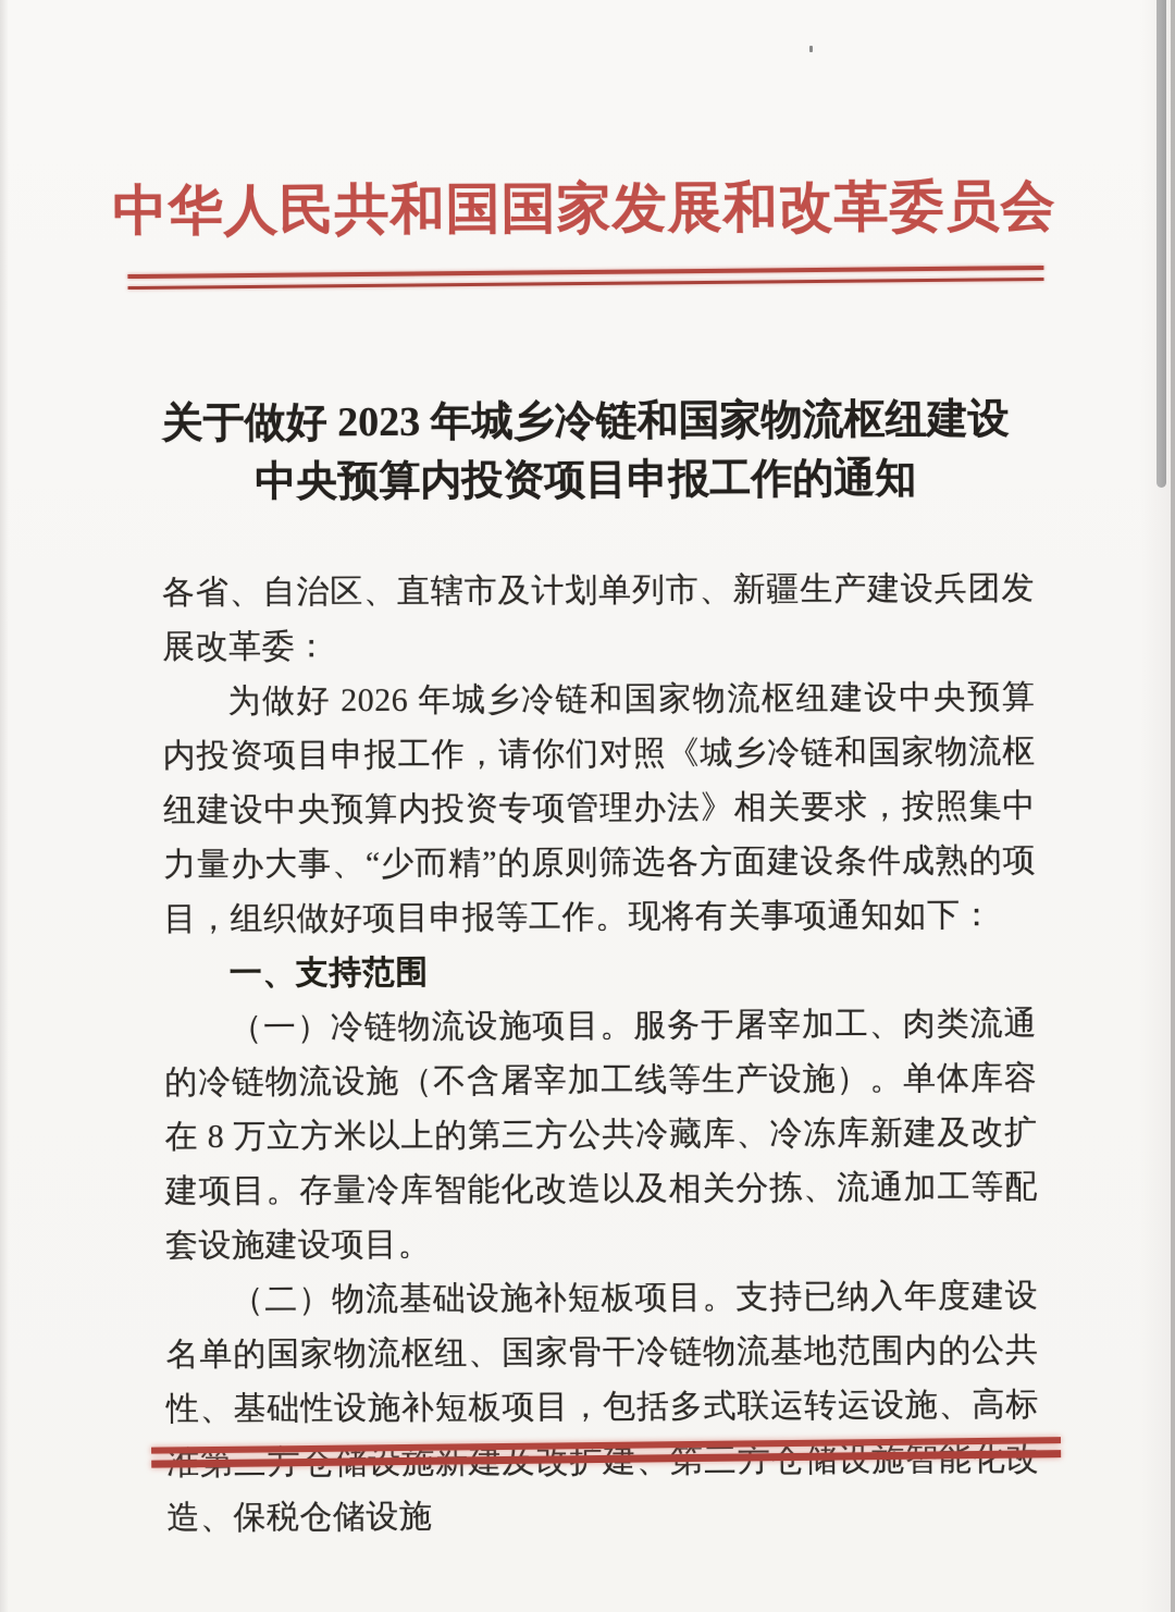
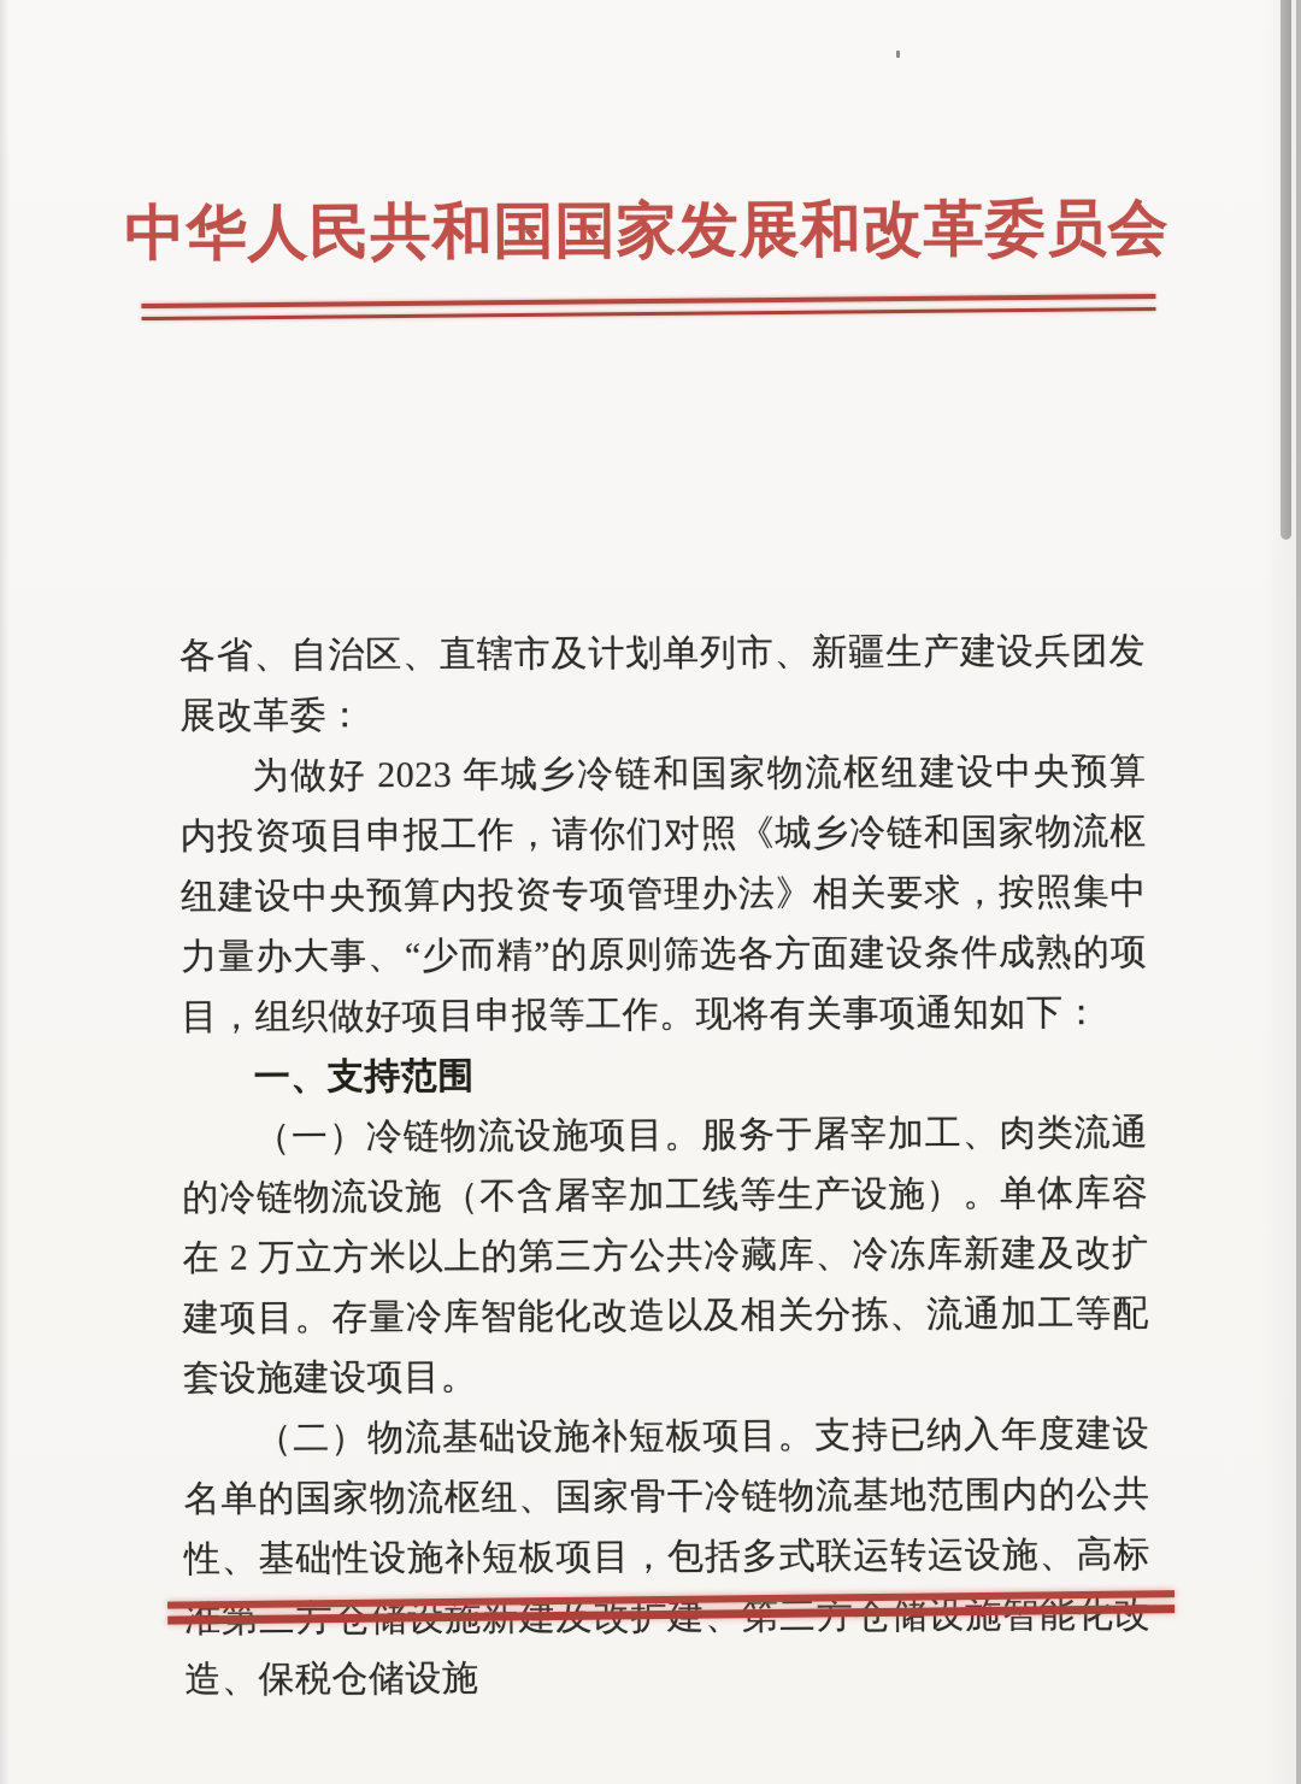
  中华人民共和国国家发展和改革委员会
- 关于做好 2023 年城乡冷链和国家物流枢纽建设
- 中央预算内投资项目申报工作的通知
  各省、自治区、直辖市及计划单列市、新疆生产建设兵团发展改革委：
- 为做好 2026 年城乡冷链和国家物流枢纽建设中央预算内投资项目申报工作，请你们对照《城乡冷链和国家物流枢纽建设中央预算内投资专项管理办法》相关要求，按照集中力量办大事、“少而精”的原则筛选各方面建设条件成熟的项目，组织做好项目申报等工作。现将有关事项通知如下：
+ 为做好 2023 年城乡冷链和国家物流枢纽建设中央预算内投资项目申报工作，请你们对照《城乡冷链和国家物流枢纽建设中央预算内投资专项管理办法》相关要求，按照集中力量办大事、“少而精”的原则筛选各方面建设条件成熟的项目，组织做好项目申报等工作。现将有关事项通知如下：
  一、支持范围
- （一）冷链物流设施项目。服务于屠宰加工、肉类流通的冷链物流设施（不含屠宰加工线等生产设施）。单体库容在 8 万立方米以上的第三方公共冷藏库、冷冻库新建及改扩建项目。存量冷库智能化改造以及相关分拣、流通加工等配套设施建设项目。
+ （一）冷链物流设施项目。服务于屠宰加工、肉类流通的冷链物流设施（不含屠宰加工线等生产设施）。单体库容在 2 万立方米以上的第三方公共冷藏库、冷冻库新建及改扩建项目。存量冷库智能化改造以及相关分拣、流通加工等配套设施建设项目。
  （二）物流基础设施补短板项目。支持已纳入年度建设名单的国家物流枢纽、国家骨干冷链物流基地范围内的公共性、基础性设施补短板项目，包括多式联运转运设施、高标施智能化改造、保税仓储设施
